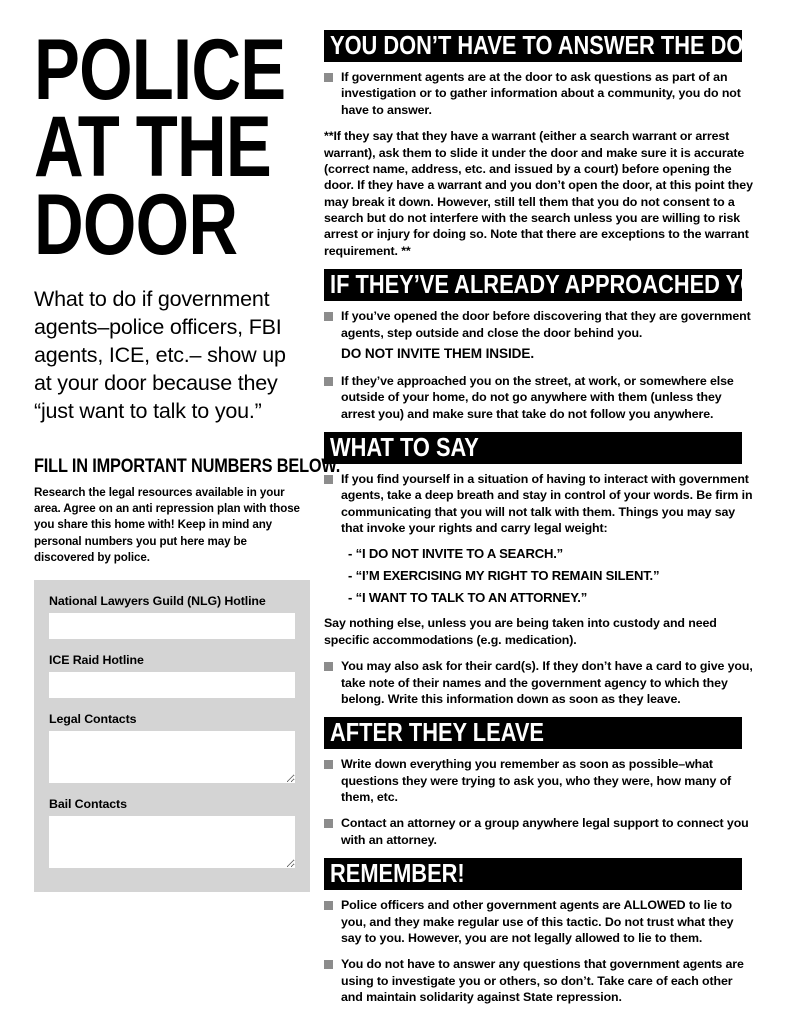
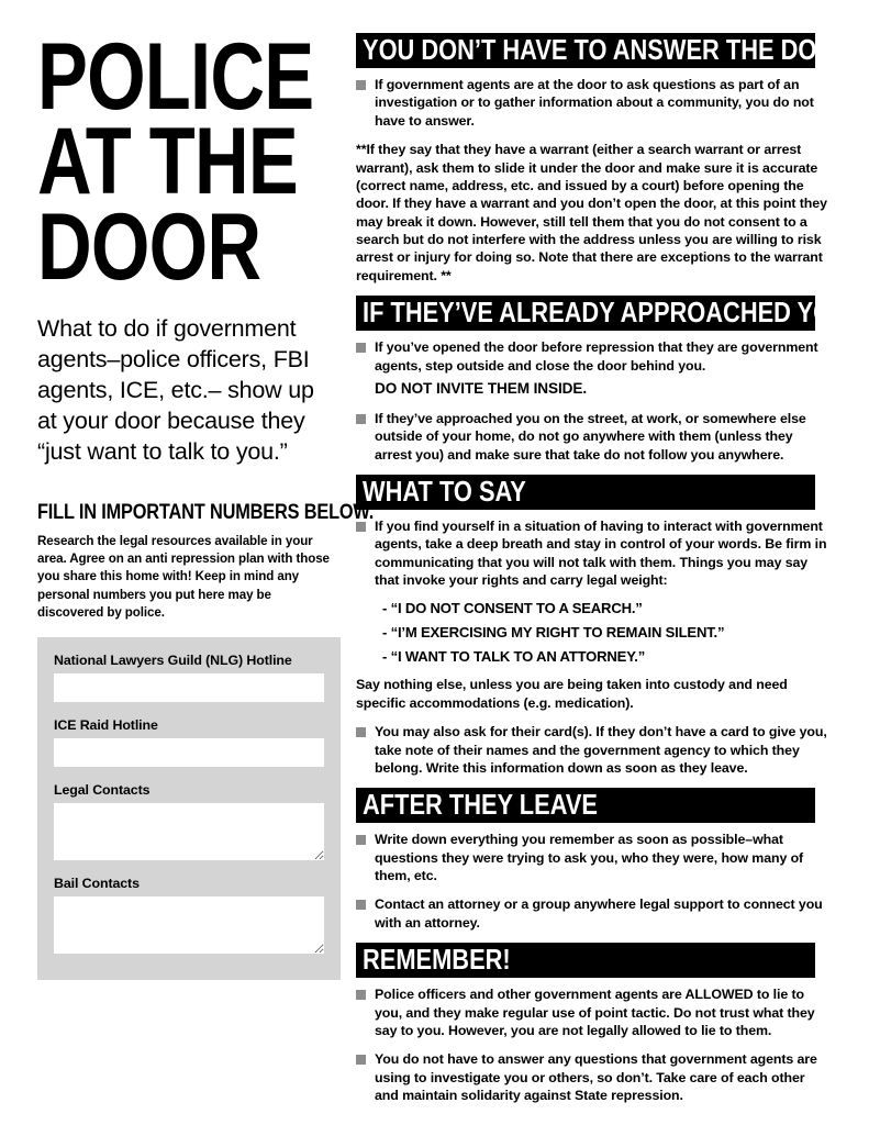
  POLICE
  AT THE
  DOOR
  What to do if government agents–police officers, FBI agents, ICE, etc.– show up at your door because they “just want to talk to you.”
  FILL IN IMPORTANT NUMBERS BELOW.
  Research the legal resources available in your area. Agree on an anti repression plan with those you share this home with! Keep in mind any personal numbers you put here may be discovered by police.
  National Lawyers Guild (NLG) Hotline
  ICE Raid Hotline
  Legal Contacts
  Bail Contacts
  YOU DON’T HAVE TO ANSWER THE DO
  If government agents are at the door to ask questions as part of an investigation or to gather information about a community, you do not have to answer.
- **If they say that they have a warrant (either a search warrant or arrest warrant), ask them to slide it under the door and make sure it is accurate (correct name, address, etc. and issued by a court) before opening the door. If they have a warrant and you don’t open the door, at this point they may break it down. However, still tell them that you do not consent to a search but do not interfere with the search unless you are willing to risk arrest or injury for doing so. Note that there are exceptions to the warrant requirement. **
+ **If they say that they have a warrant (either a search warrant or arrest warrant), ask them to slide it under the door and make sure it is accurate (correct name, address, etc. and issued by a court) before opening the door. If they have a warrant and you don’t open the door, at this point they may break it down. However, still tell them that you do not consent to a search but do not interfere with the address unless you are willing to risk arrest or injury for doing so. Note that there are exceptions to the warrant requirement. **
  IF THEY’VE ALREADY APPROACHED Y
- If you’ve opened the door before discovering that they are government agents, step outside and close the door behind you.
+ If you’ve opened the door before repression that they are government agents, step outside and close the door behind you.
  DO NOT INVITE THEM INSIDE.
  If they’ve approached you on the street, at work, or somewhere else outside of your home, do not go anywhere with them (unless they arrest you) and make sure that take do not follow you anywhere.
  WHAT TO SAY
  If you find yourself in a situation of having to interact with government agents, take a deep breath and stay in control of your words. Be firm in communicating that you will not talk with them. Things you may say that invoke your rights and carry legal weight:
- - “I DO NOT INVITE TO A SEARCH.”
+ - “I DO NOT CONSENT TO A SEARCH.”
  - “I’M EXERCISING MY RIGHT TO REMAIN SILENT.”
  - “I WANT TO TALK TO AN ATTORNEY.”
  Say nothing else, unless you are being taken into custody and need specific accommodations (e.g. medication).
  You may also ask for their card(s). If they don’t have a card to give you, take note of their names and the government agency to which they belong. Write this information down as soon as they leave.
  AFTER THEY LEAVE
  Write down everything you remember as soon as possible–what questions they were trying to ask you, who they were, how many of them, etc.
  Contact an attorney or a group anywhere legal support to connect you with an attorney.
  REMEMBER!
- Police officers and other government agents are ALLOWED to lie to you, and they make regular use of this tactic. Do not trust what they say to you. However, you are not legally allowed to lie to them.
+ Police officers and other government agents are ALLOWED to lie to you, and they make regular use of point tactic. Do not trust what they say to you. However, you are not legally allowed to lie to them.
  You do not have to answer any questions that government agents are using to investigate you or others, so don’t. Take care of each other and maintain solidarity against State repression.
